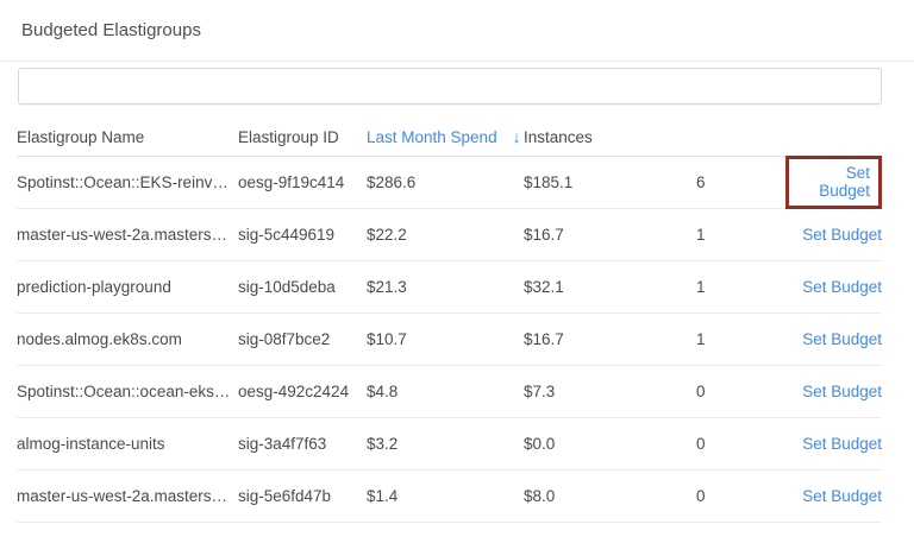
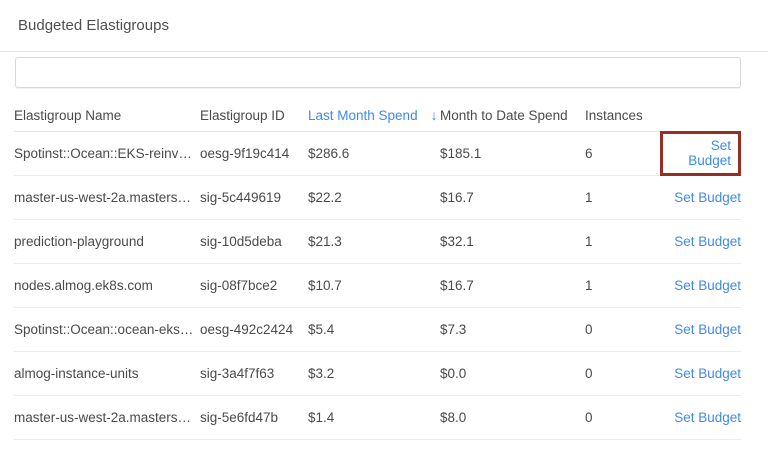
  Budgeted Elastigroups
  Elastigroup Name
  Elastigroup ID
  Last Month Spend
  ↓
+ Month to Date Spend
  Instances
  Spotinst::Ocean::EKS-reinv…
  oesg-9f19c414
  $286.6
  $185.1
  6
  Set Budget
  master-us-west-2a.masters…
  sig-5c449619
  $22.2
  $16.7
  1
  Set Budget
  prediction-playground
  sig-10d5deba
  $21.3
  $32.1
  1
  Set Budget
  nodes.almog.ek8s.com
  sig-08f7bce2
  $10.7
  $16.7
  1
  Set Budget
  Spotinst::Ocean::ocean-eks…
  oesg-492c2424
- $4.8
+ $5.4
  $7.3
  0
  Set Budget
  almog-instance-units
  sig-3a4f7f63
  $3.2
  $0.0
  0
  Set Budget
  master-us-west-2a.masters…
  sig-5e6fd47b
  $1.4
  $8.0
  0
  Set Budget
